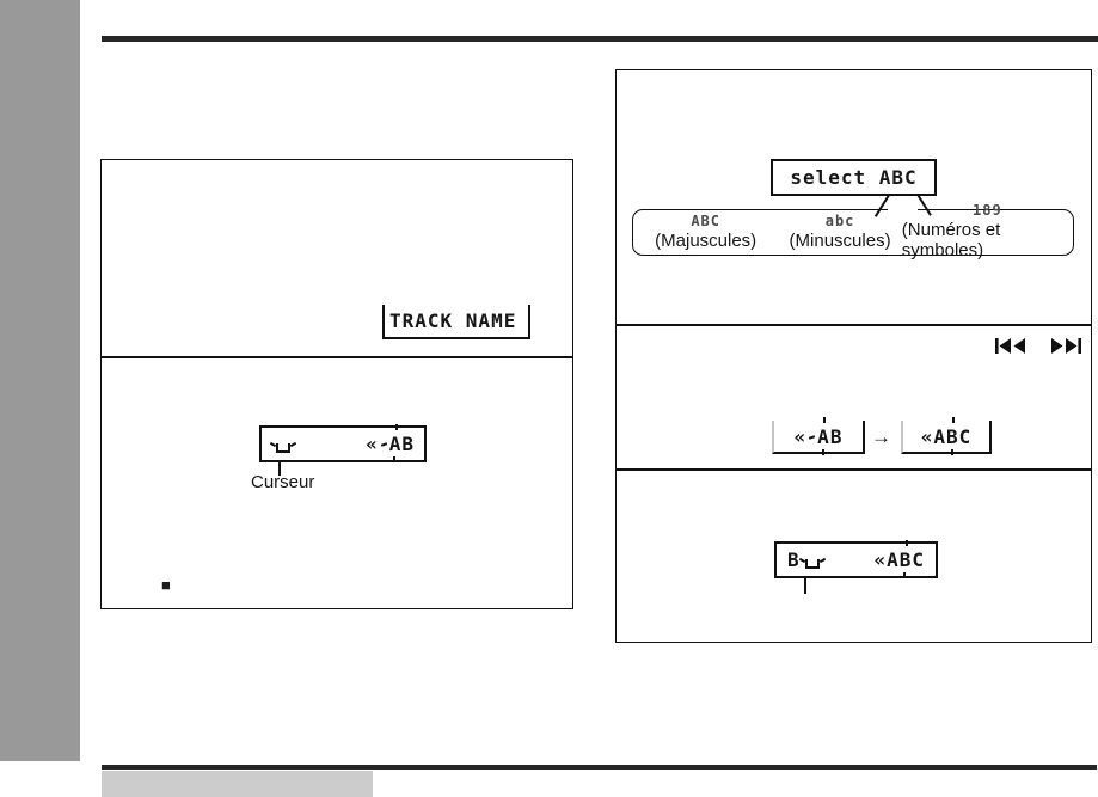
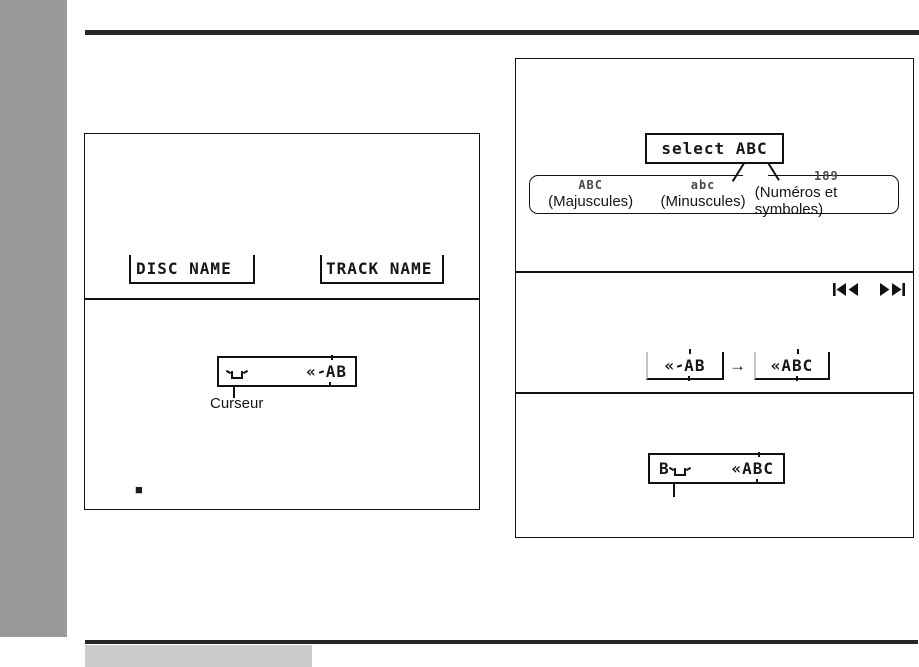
+ DISC NAME
  TRACK NAME
  « AB
  Curseur
  ■
  select ABC
  ABC
  (Majuscules)
  abc
  (Minuscules)
  189
  (Numéros et symboles)
  « AB
  →
  «ABC
  B
  «ABC
